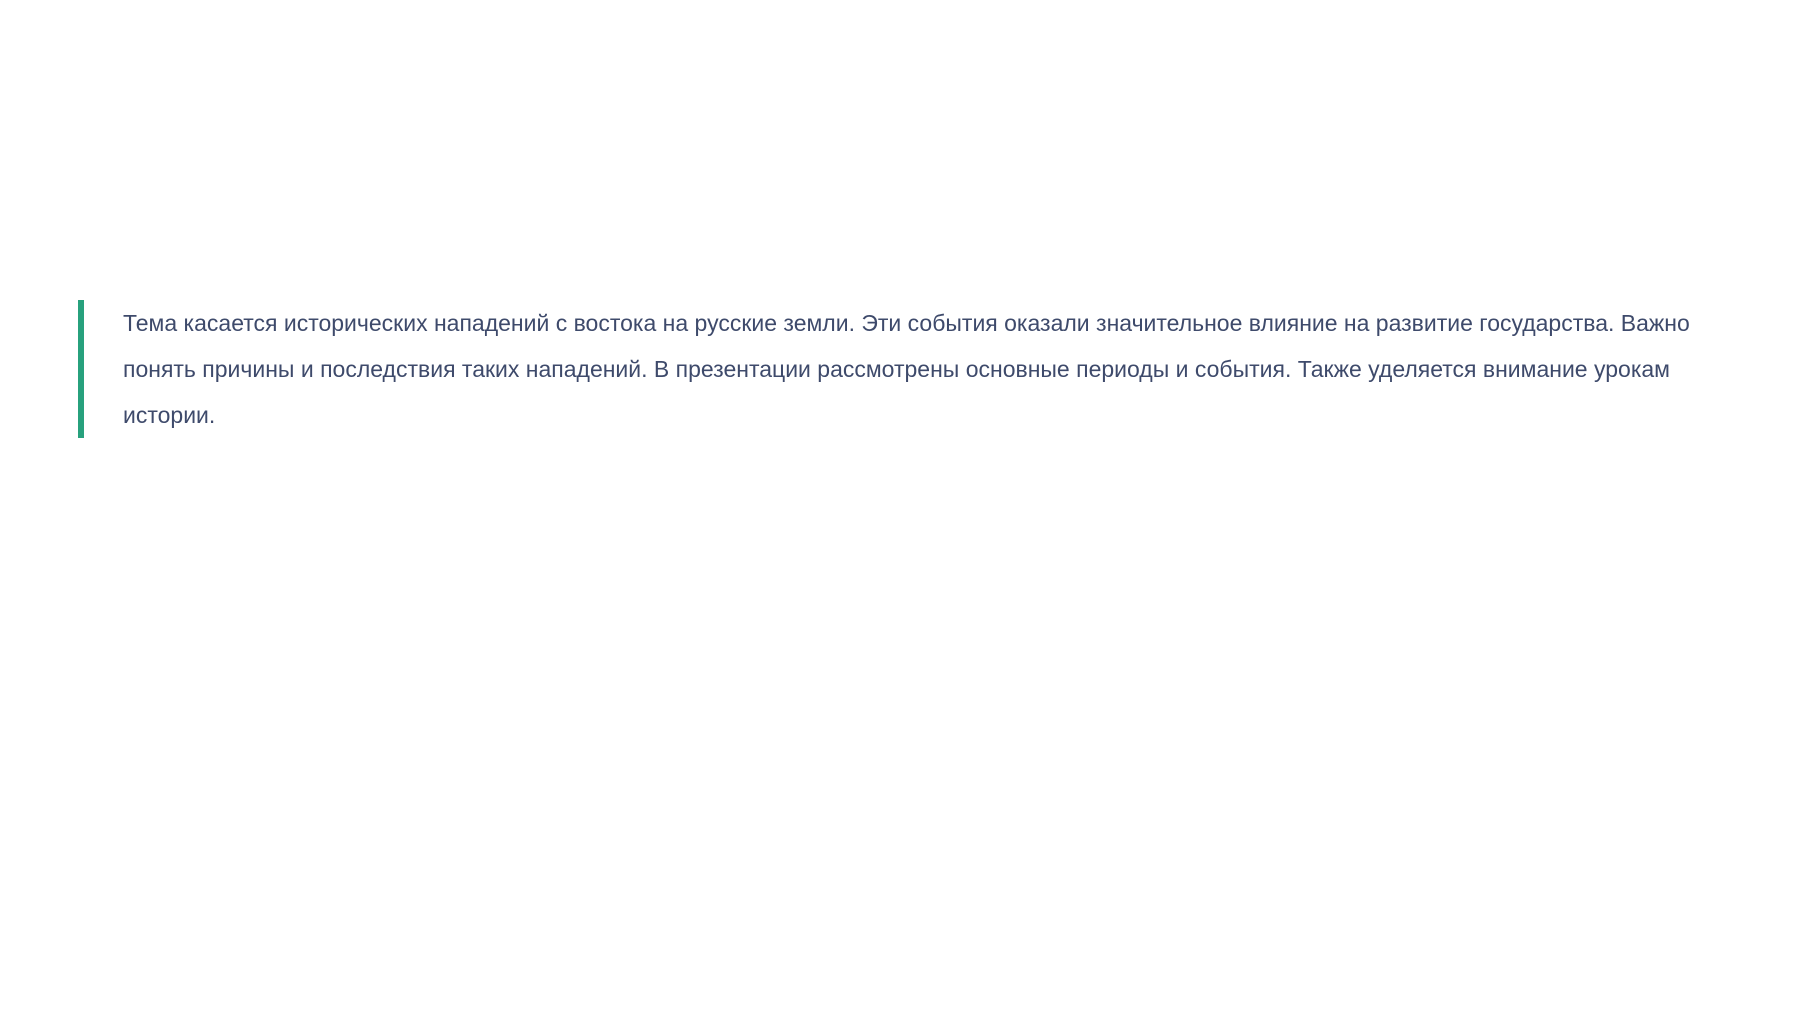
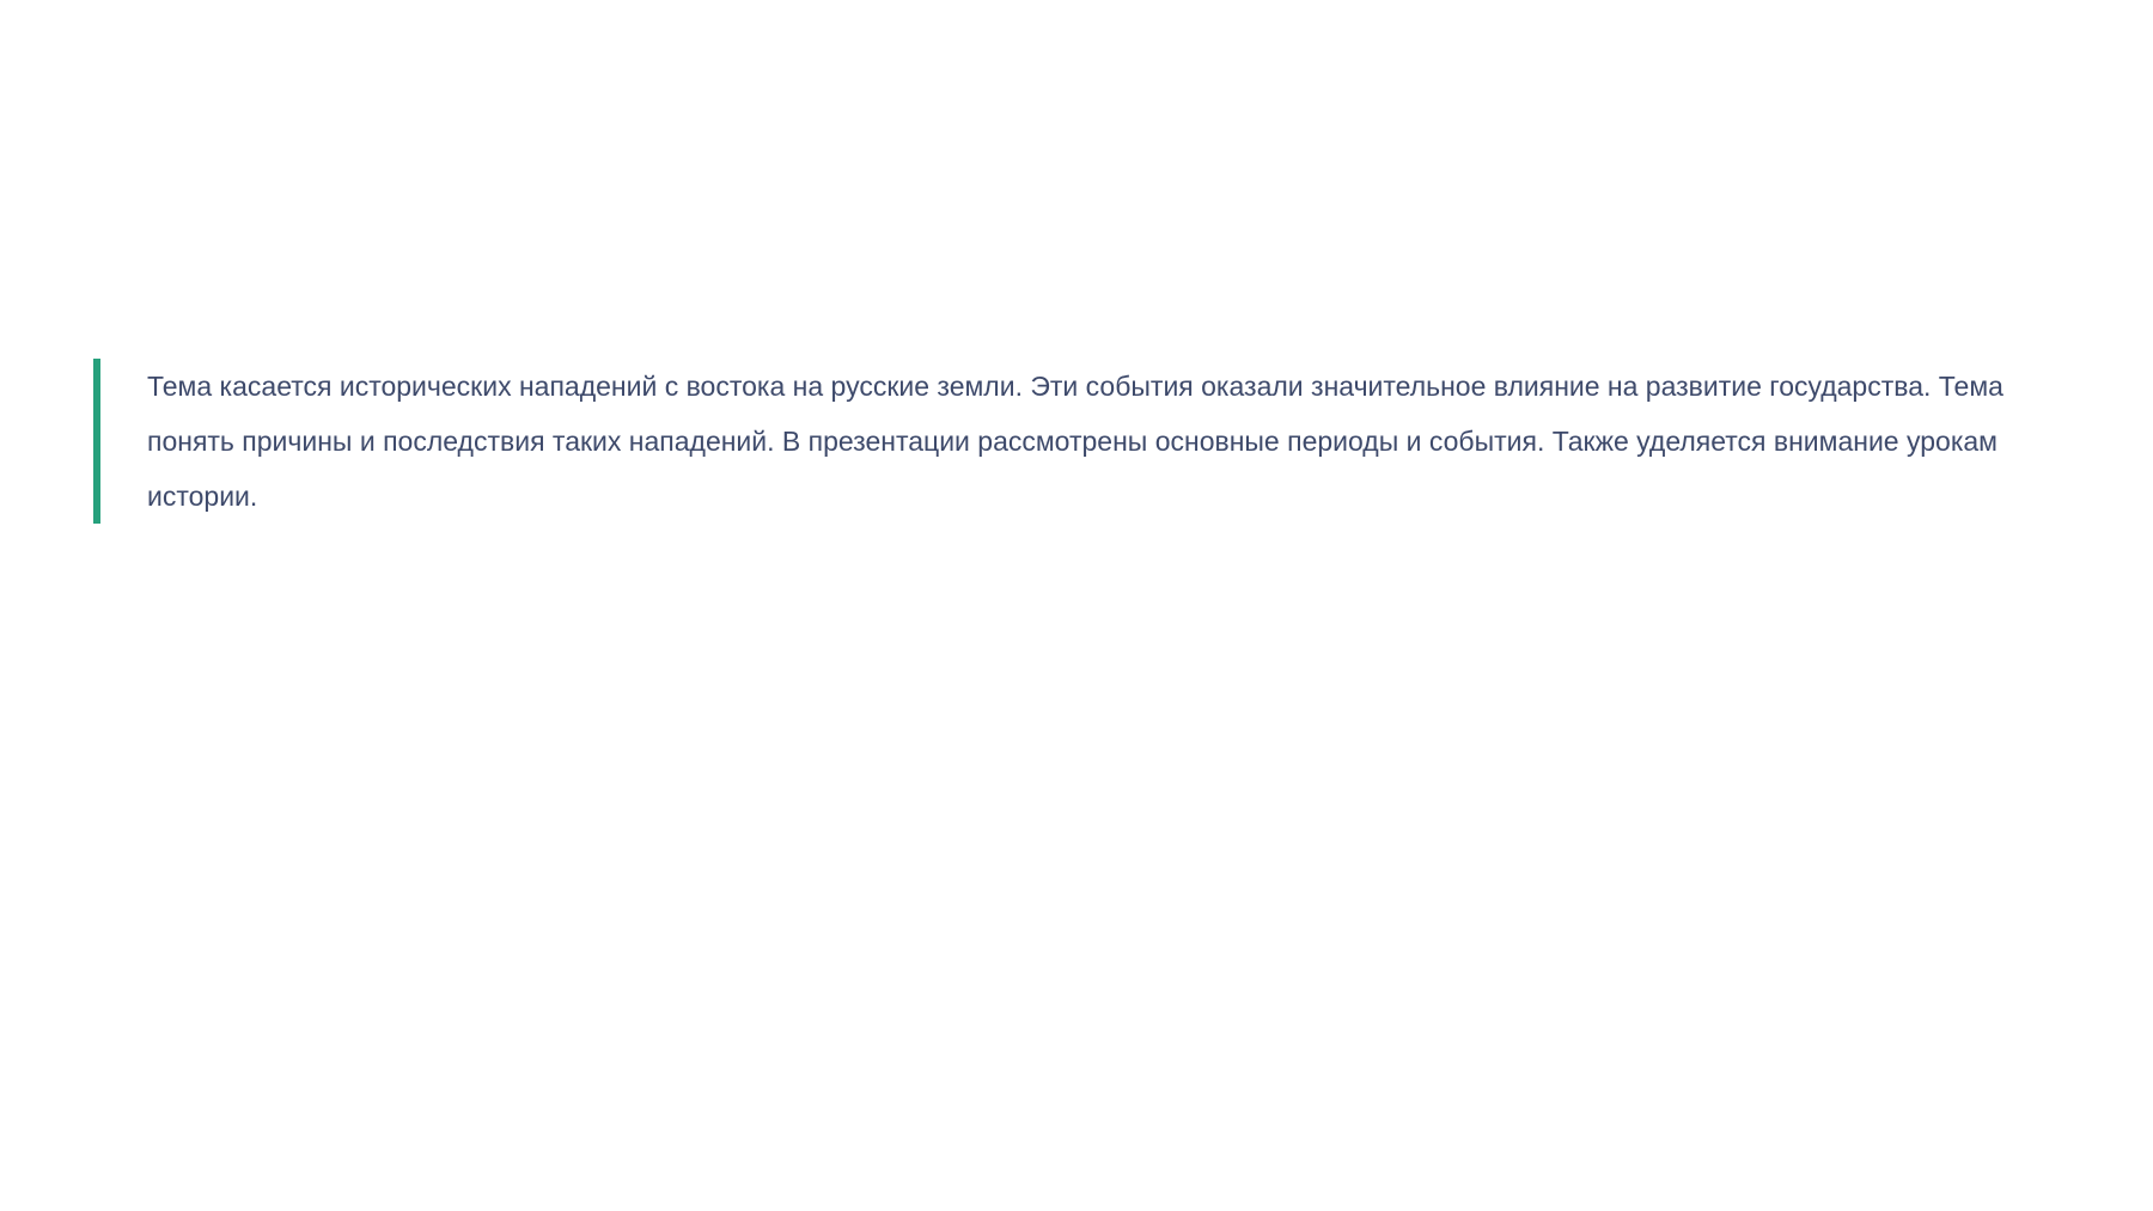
- Тема касается исторических нападений с востока на русские земли. Эти события оказали значительное влияние на развитие государства. Важно понять причины и последствия таких нападений. В презентации рассмотрены основные периоды и события. Также уделяется внимание урокам истории.
+ Тема касается исторических нападений с востока на русские земли. Эти события оказали значительное влияние на развитие государства. Тема понять причины и последствия таких нападений. В презентации рассмотрены основные периоды и события. Также уделяется внимание урокам истории.
